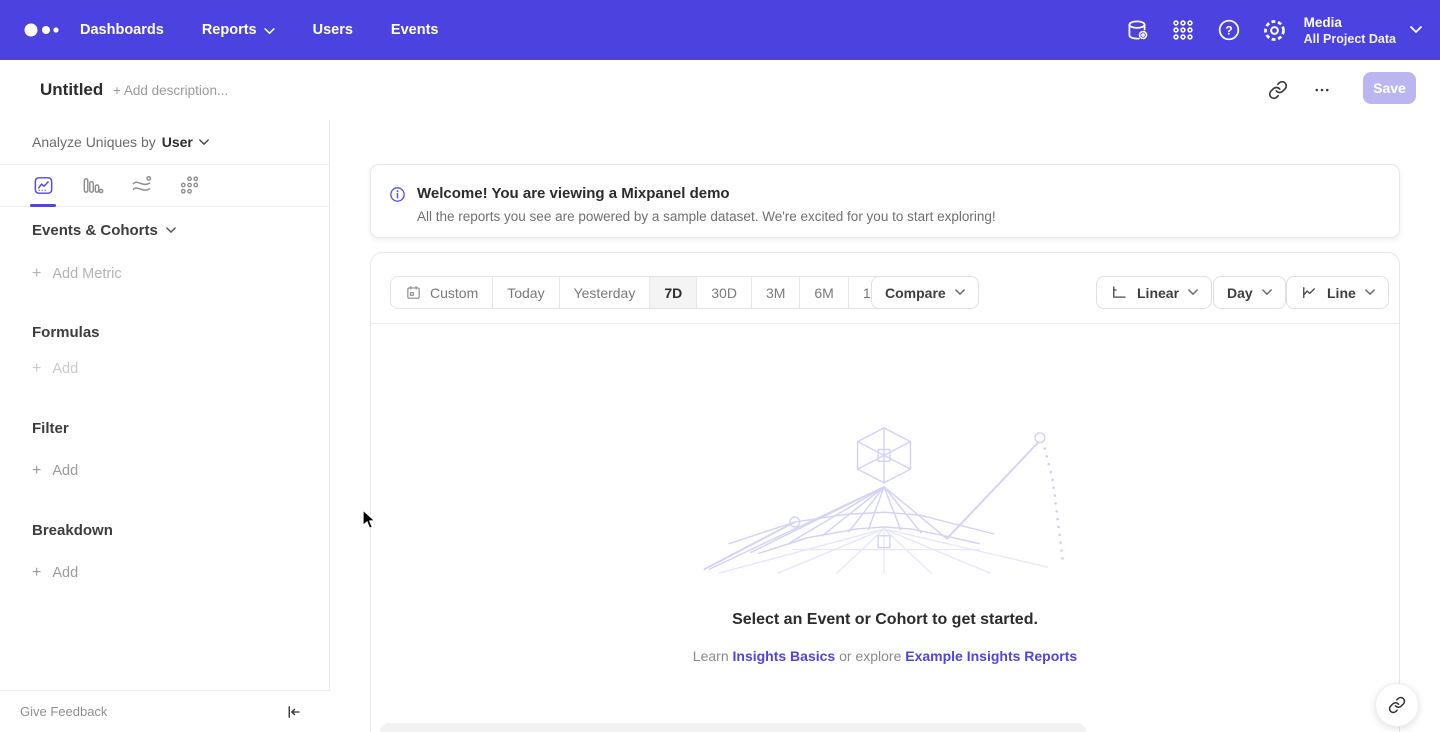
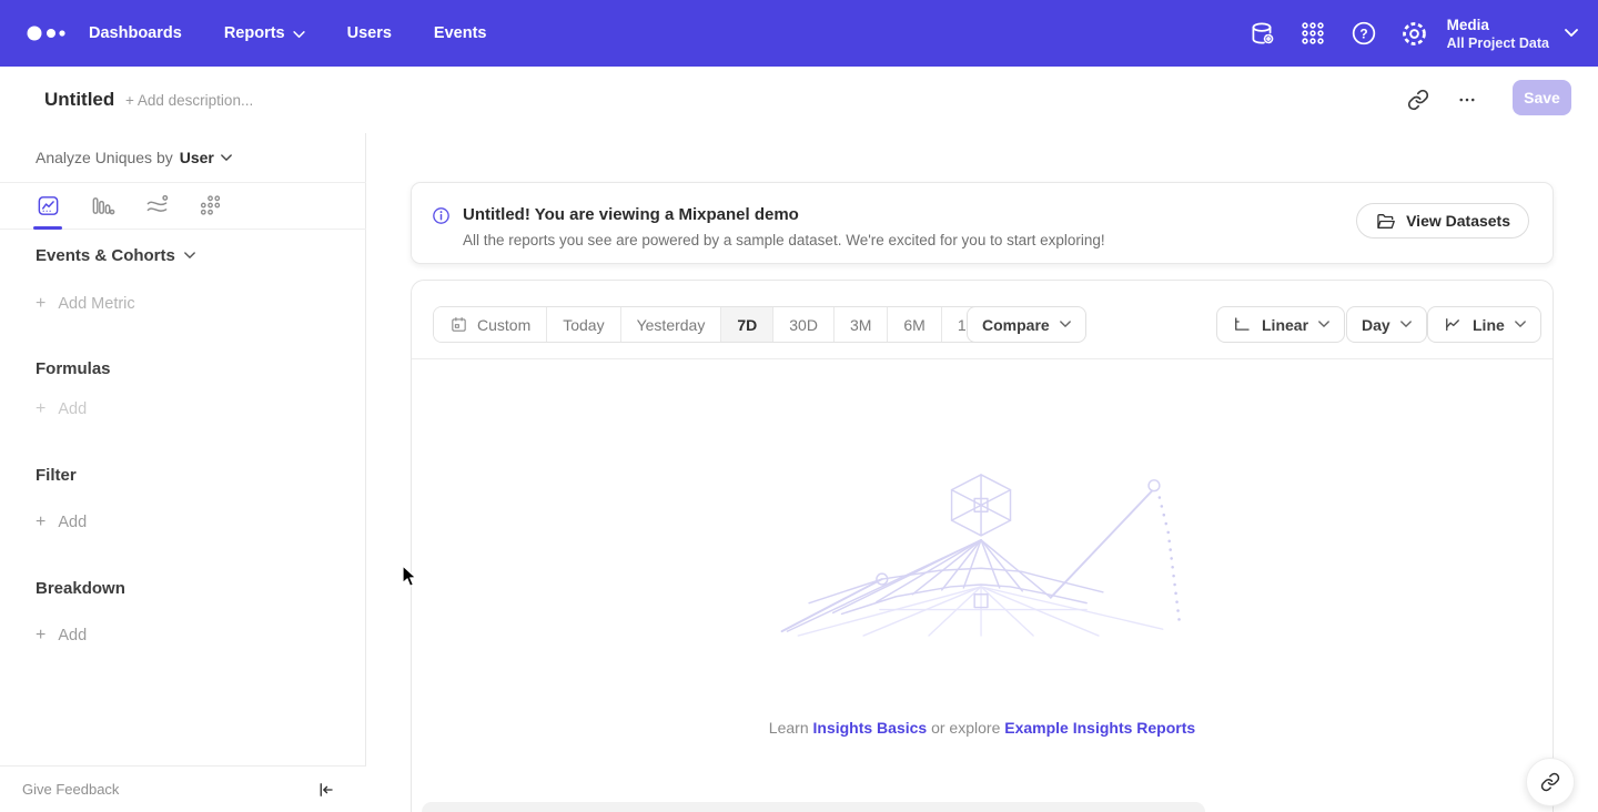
  Dashboards
  Reports
  Users
  Events
  ?
  Media
  All Project Data
  Untitled
  + Add description...
  Save
  Analyze Uniques by
  User
  Events & Cohorts
  +
  Add Metric
  Formulas
  +
  Add
  Filter
  +
  Add
  Breakdown
  +
  Add
  Give Feedback
- Welcome! You are viewing a Mixpanel demo
+ Untitled! You are viewing a Mixpanel demo
  All the reports you see are powered by a sample dataset. We're excited for you to start exploring!
+ View Datasets
  Custom
  Today
  Yesterday
  7D
  30D
  3M
  6M
  Compare
  Linear
  Day
  Line
- Select an Event or Cohort to get started.
  Learn Insights Basics or explore Example Insights Reports
